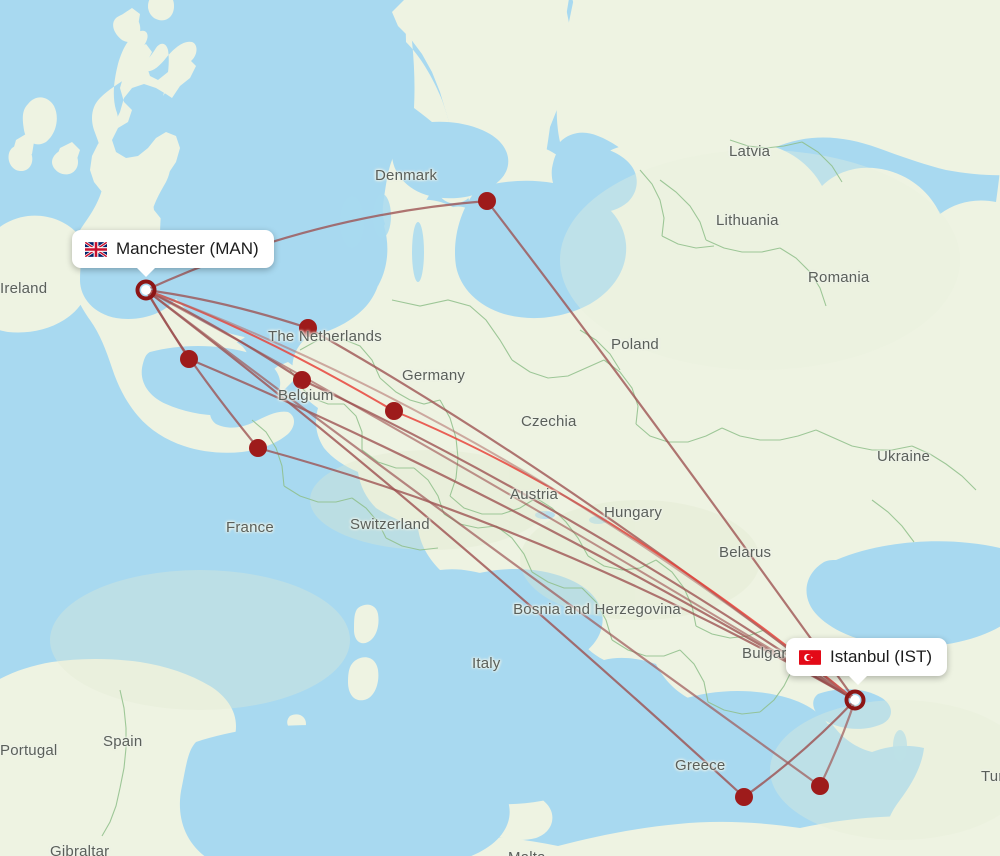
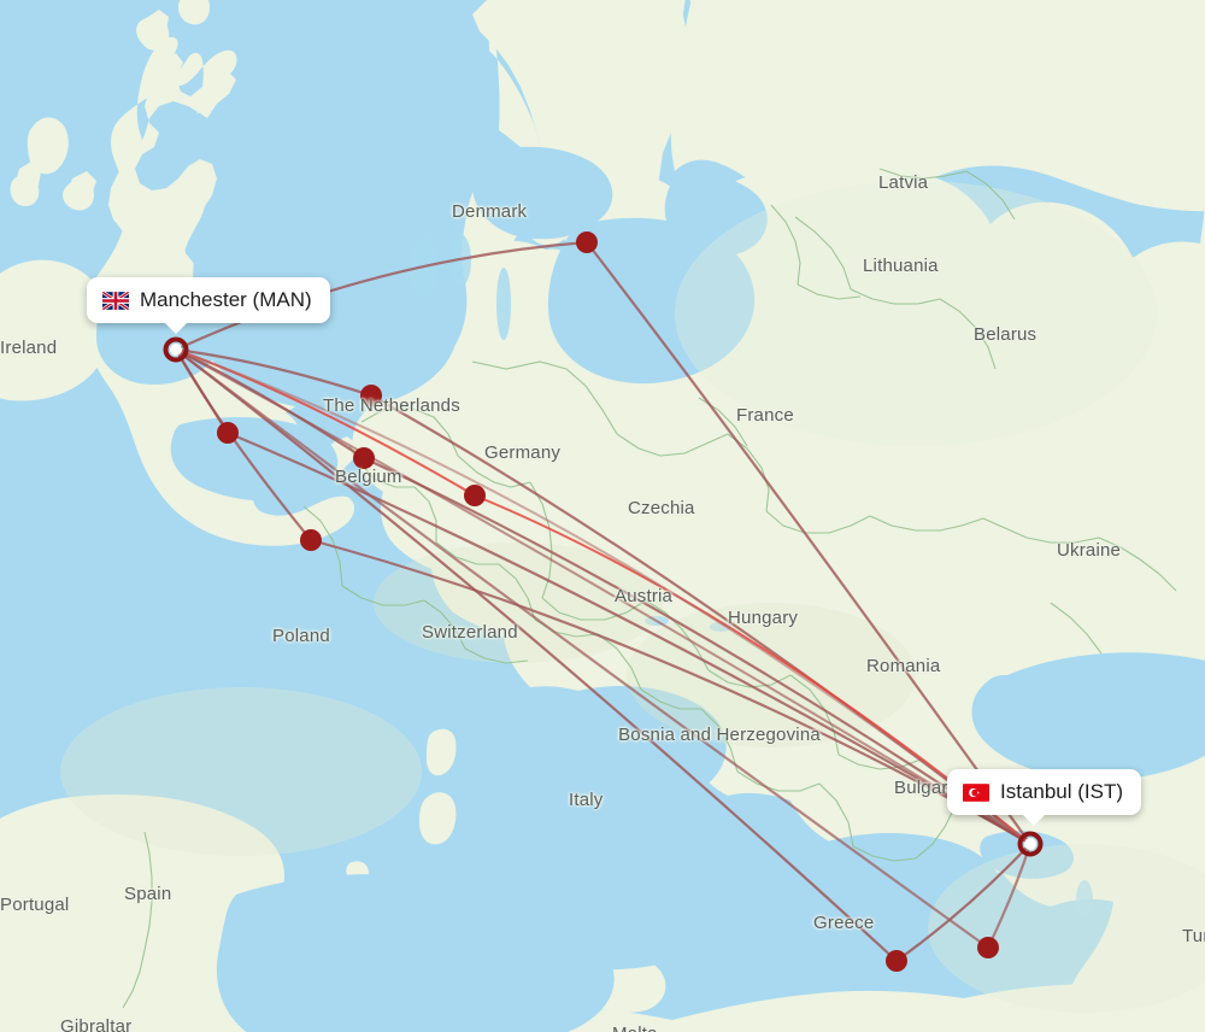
  Ireland
  Denmark
  Latvia
  Lithuania
- Romania
+ Belarus
  The Netherlands
- Poland
+ France
  Germany
  Belgium
  Czechia
  Ukraine
  Austria
  Hungary
- France
+ Poland
  Switzerland
- Belarus
+ Romania
  Bosnia and Herzegovina
  Bulgar
  Italy
  Portugal
  Spain
  Greece
  Gibraltar
  Manchester (MAN)
  Istanbul (IST)
